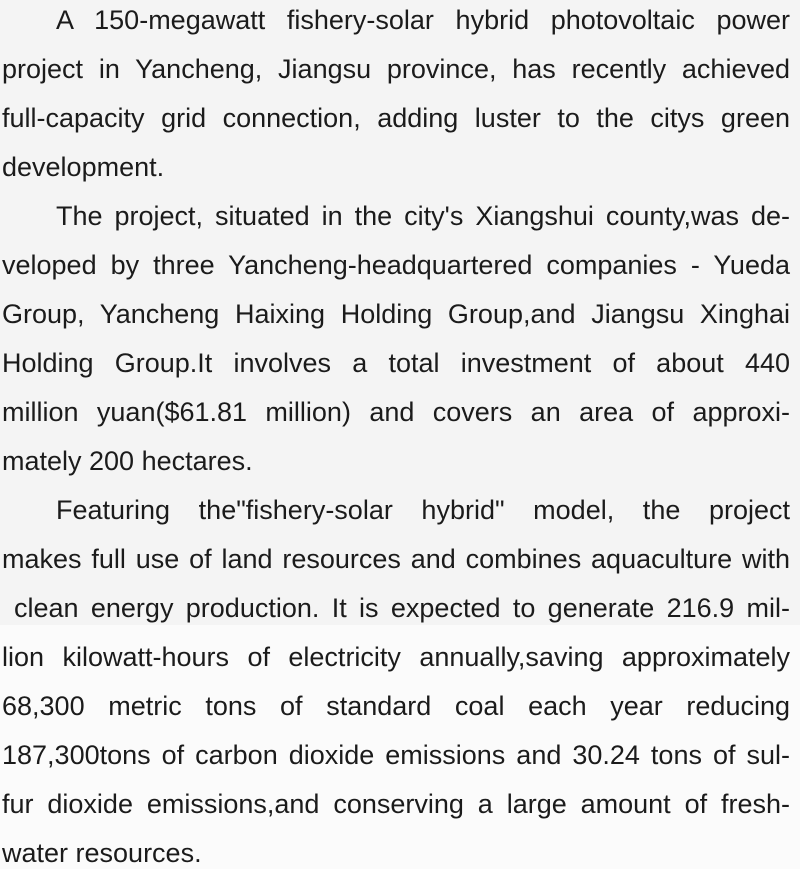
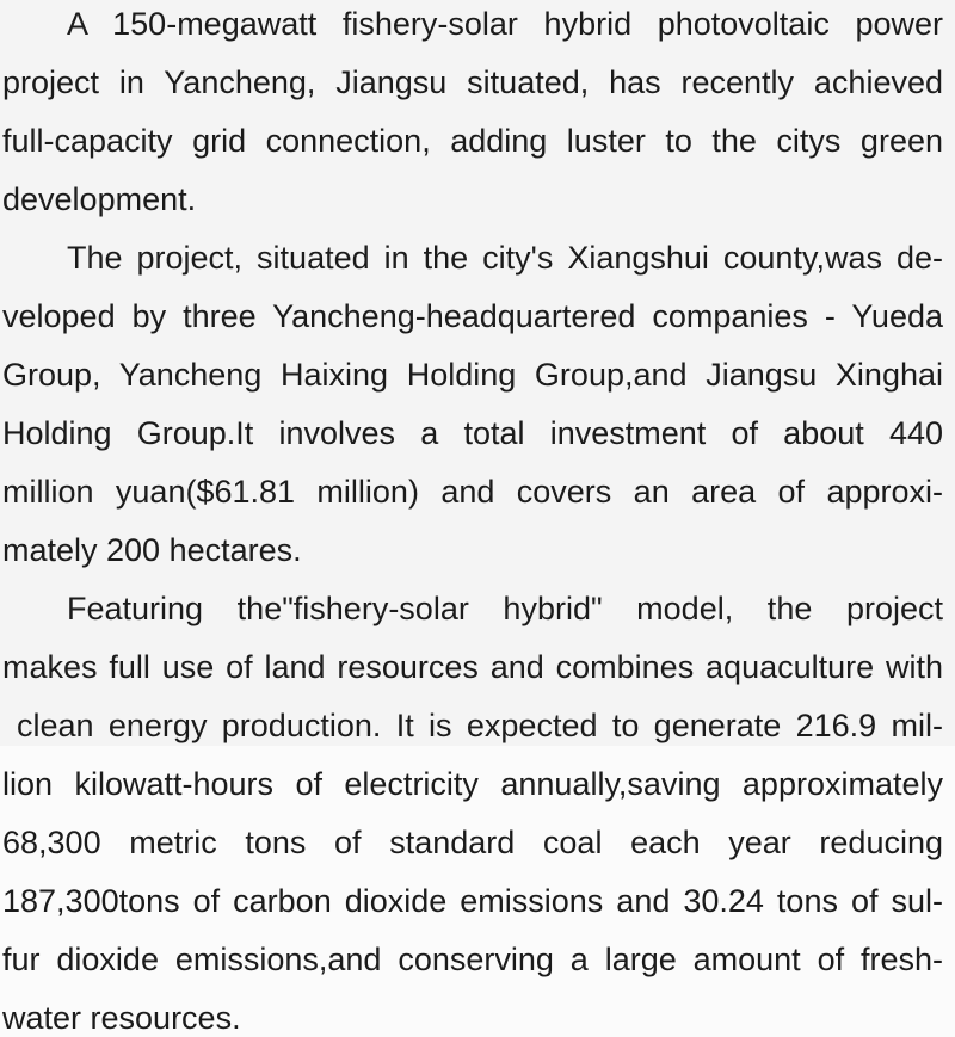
  A 150-megawatt fishery-solar hybrid photovoltaic power
- project in Yancheng, Jiangsu province, has recently achieved
+ project in Yancheng, Jiangsu situated, has recently achieved
  full-capacity grid connection, adding luster to the citys green
  development.
  The project, situated in the city's Xiangshui county,was de-
  veloped by three Yancheng-headquartered companies - Yueda
  Group, Yancheng Haixing Holding Group,and Jiangsu Xinghai
  Holding Group.It involves a total investment of about 440
  million yuan($61.81 million) and covers an area of approxi-
  mately 200 hectares.
  Featuring the"fishery-solar hybrid" model, the project
  makes full use of land resources and combines aquaculture with
  clean energy production. It is expected to generate 216.9 mil-
  lion kilowatt-hours of electricity annually,saving approximately
  68,300 metric tons of standard coal each year reducing
  187,300tons of carbon dioxide emissions and 30.24 tons of sul-
  fur dioxide emissions,and conserving a large amount of fresh-
  water resources.
